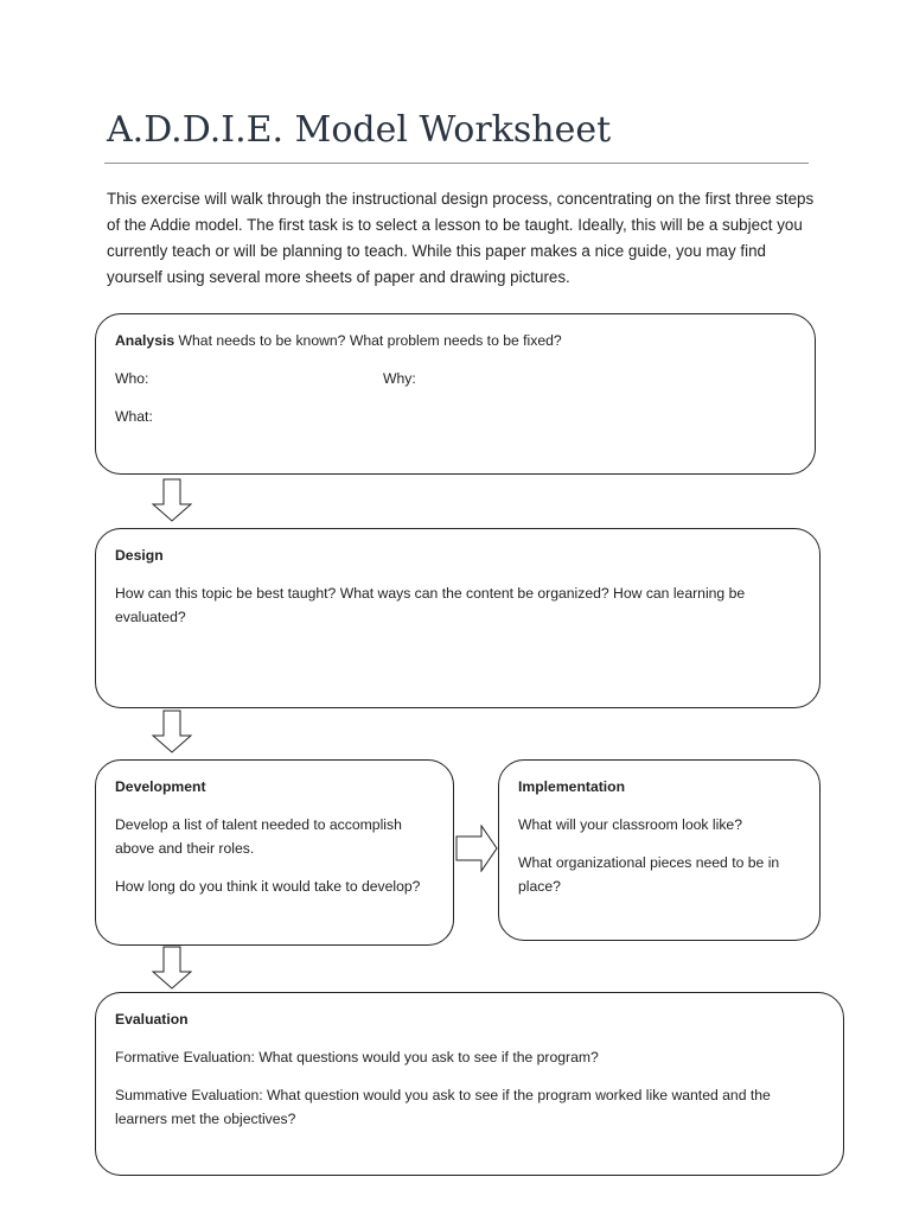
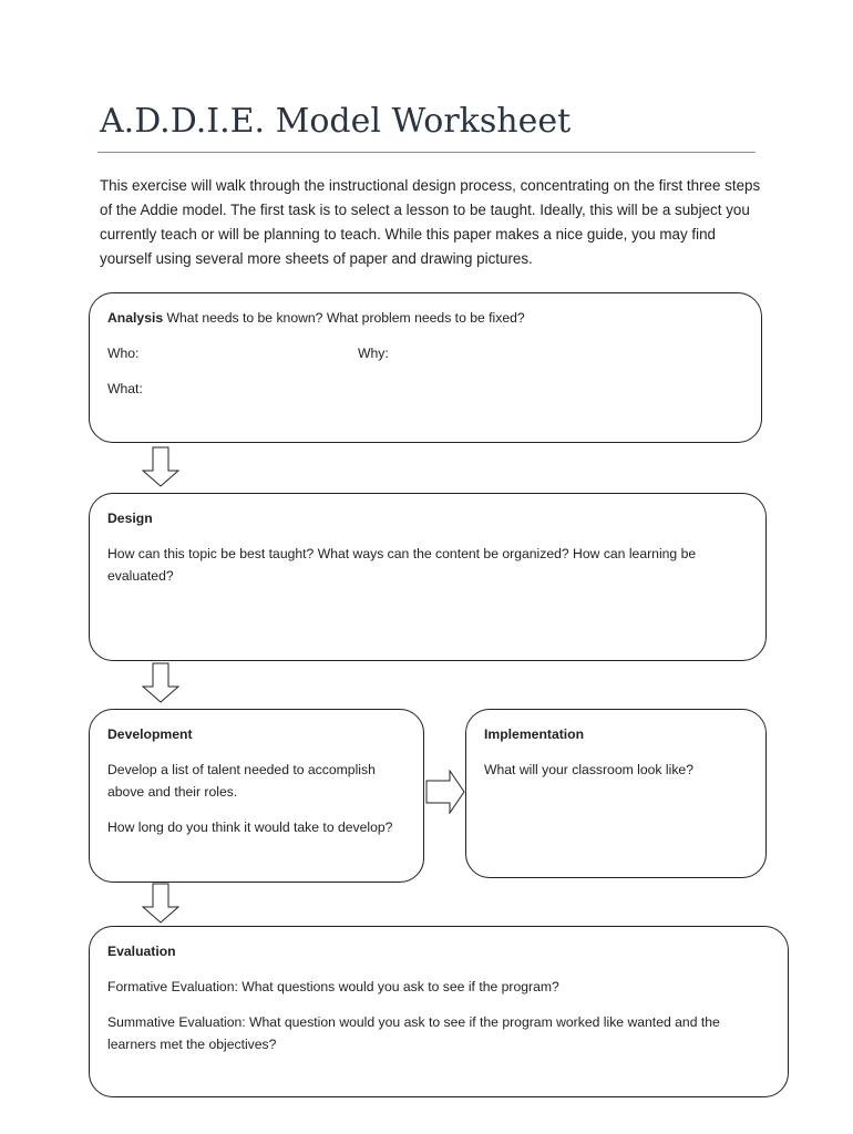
  A.D.D.I.E. Model Worksheet
  This exercise will walk through the instructional design process, concentrating on the first three steps of the Addie model. The first task is to select a lesson to be taught. Ideally, this will be a subject you currently teach or will be planning to teach. While this paper makes a nice guide, you may find yourself using several more sheets of paper and drawing pictures.
  Analysis What needs to be known? What problem needs to be fixed?
  Who:
  Why:
  What:
  Design
  How can this topic be best taught? What ways can the content be organized? How can learning be evaluated?
  Development
  Develop a list of talent needed to accomplish above and their roles.
  How long do you think it would take to develop?
  Implementation
  What will your classroom look like?
- What organizational pieces need to be in place?
  Evaluation
  Formative Evaluation: What questions would you ask to see if the program?
  Summative Evaluation: What question would you ask to see if the program worked like wanted and the learners met the objectives?
